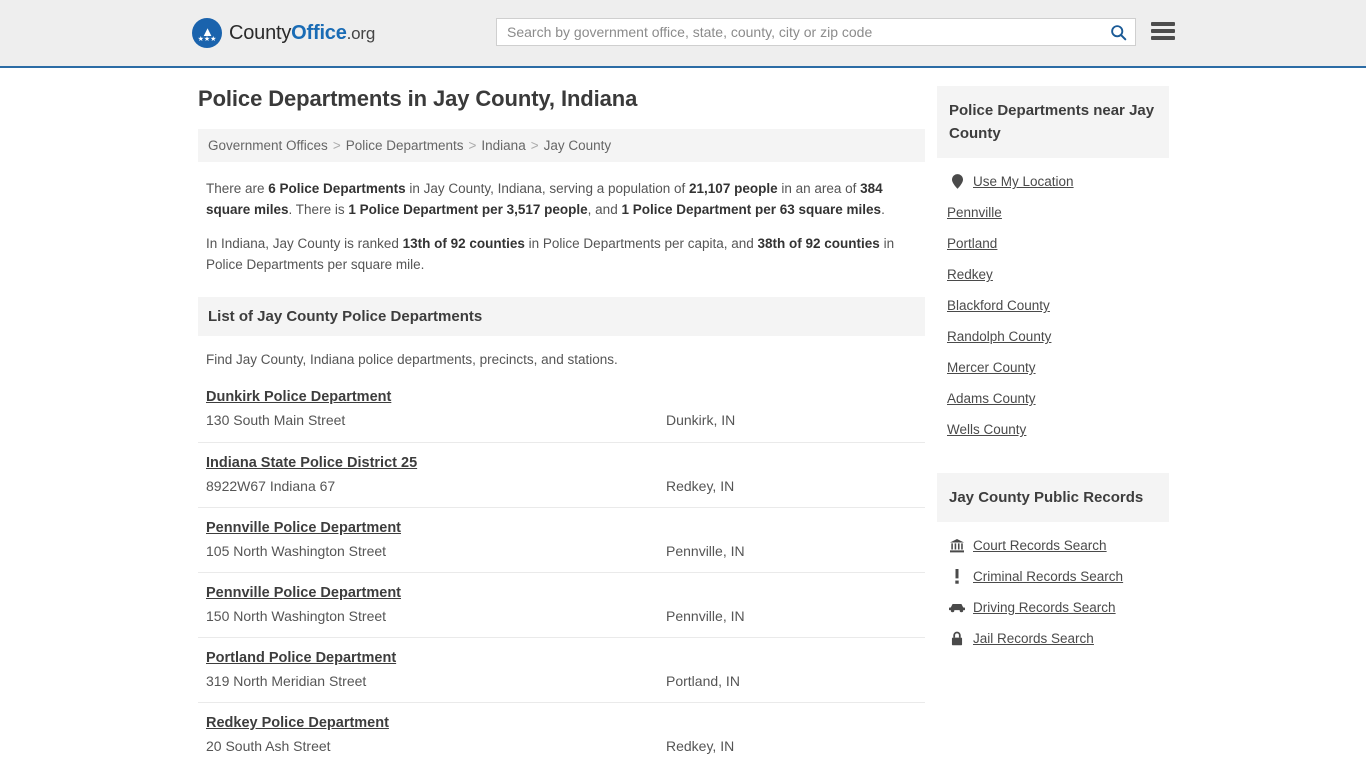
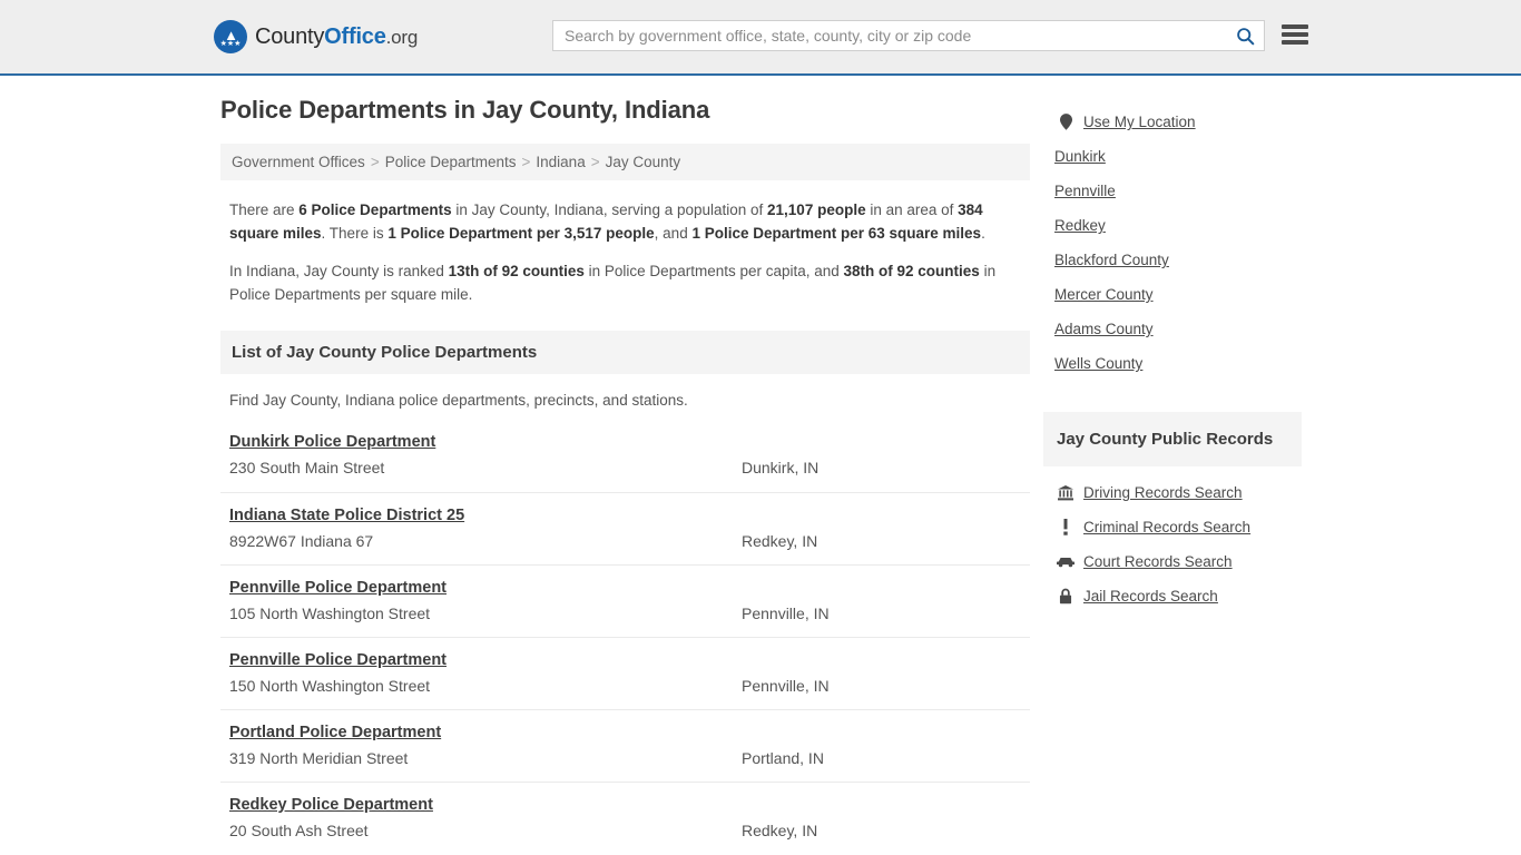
  ▲
  CountyOffice.org
  Search by government office, state, county, city or zip code
  Police Departments in Jay County, Indiana
  Government Offices > Police Departments > Indiana > Jay County
  There are 6 Police Departments in Jay County, Indiana, serving a population of 21,107 people in an area of 384 square miles. There is 1 Police Department per 3,517 people, and 1 Police Department per 63 square miles.
  In Indiana, Jay County is ranked 13th of 92 counties in Police Departments per capita, and 38th of 92 counties in Police Departments per square mile.
  List of Jay County Police Departments
  Find Jay County, Indiana police departments, precincts, and stations.
  Dunkirk Police Department
- 130 South Main Street
+ 230 South Main Street
  Dunkirk, IN
  Indiana State Police District 25
  8922W67 Indiana 67
  Redkey, IN
  Pennville Police Department
  105 North Washington Street
  Pennville, IN
  Pennville Police Department
  150 North Washington Street
  Pennville, IN
  Portland Police Department
  319 North Meridian Street
  Portland, IN
  Redkey Police Department
  20 South Ash Street
  Redkey, IN
- Police Departments near Jay County
  Use My Location
+ Dunkirk
  Pennville
- Portland
  Redkey
  Blackford County
- Randolph County
  Mercer County
  Adams County
  Wells County
  Jay County Public Records
- Court Records Search
+ Driving Records Search
  Criminal Records Search
- Driving Records Search
+ Court Records Search
  Jail Records Search
